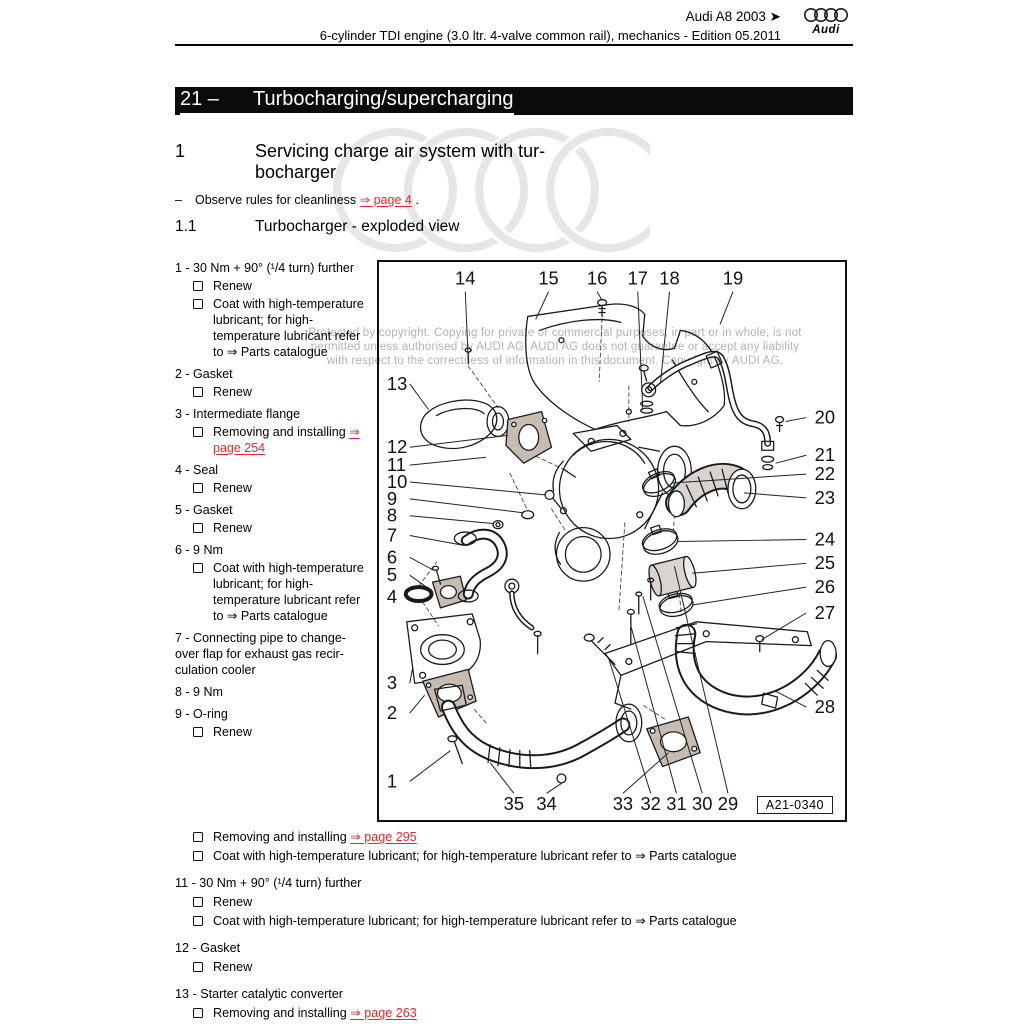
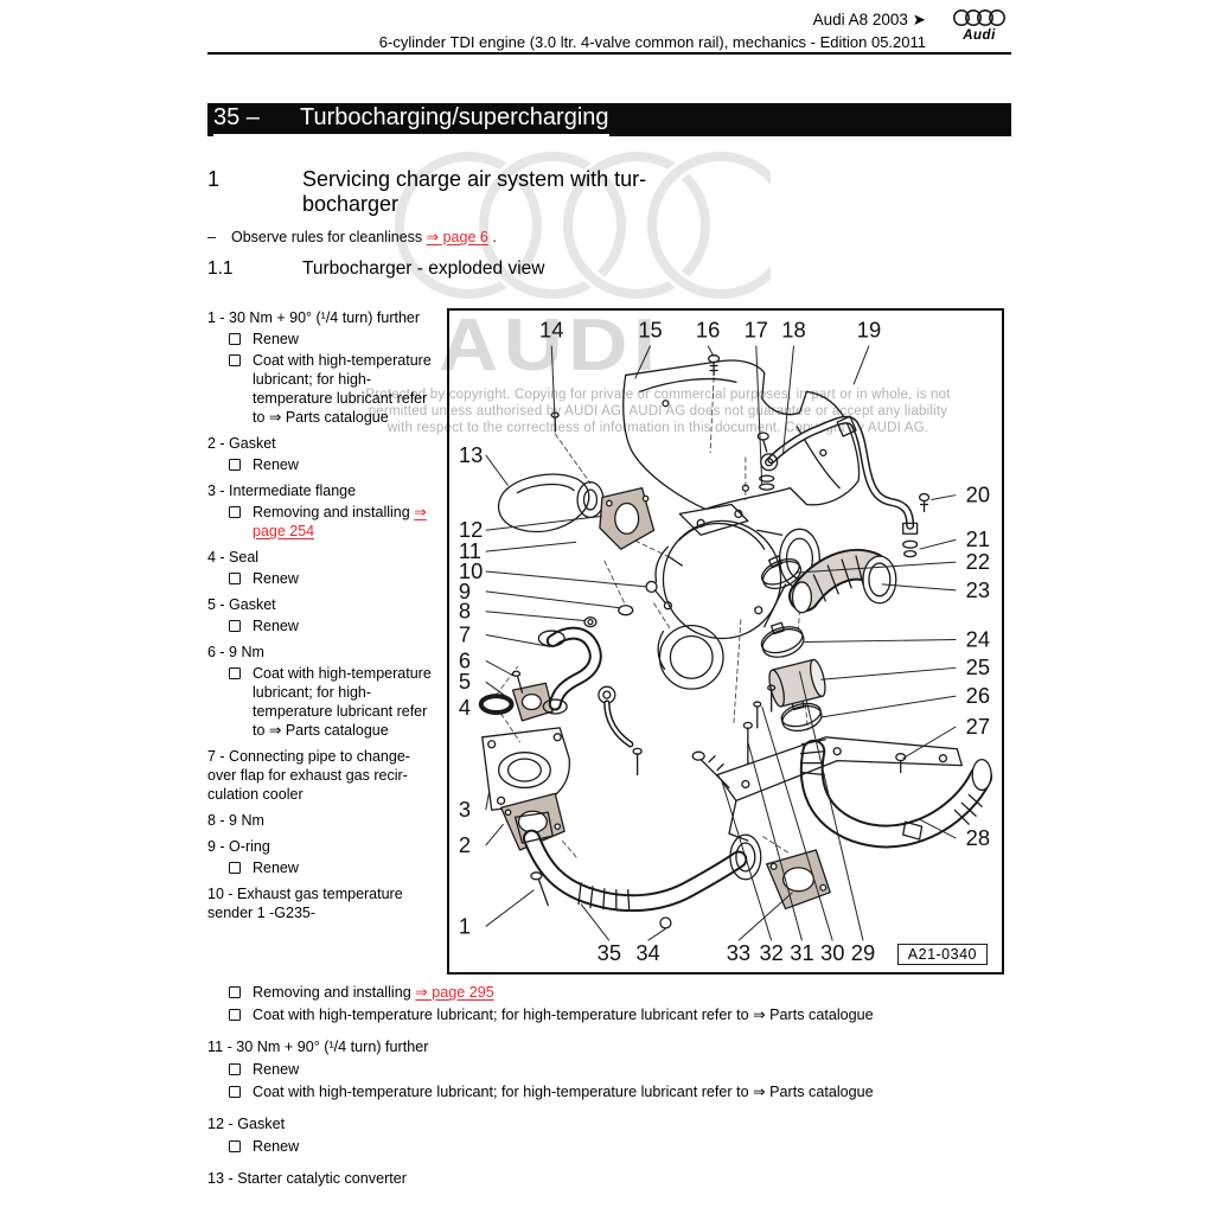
+ AUDI
  Protected by copyright. Copying for privae or commercal purpses, in part or in whole, is not
  permitted unless authorised by AUDI AG AUDI AG does not guarante or accept any liability
  with respect to the correctness of infomation in this document. Copht AUDI AG.
  Audi A8 2003 ➤
  6-cylinder TDI engine (3.0 ltr. 4-valve common rail), mechanics - Edition 05.2011
  Audi
- 21 –
+ 35 –
  Turbocharging/supercharging
  1
  Servicing charge air system with tur­bocharger
  –
- Observe rules for cleanliness ⇒ page 4 .
+ Observe rules for cleanliness ⇒ page 6 .
  1.1
  Turbocharger - exploded view
  1 - 30 Nm + 90° (¹/4 turn) fur­ther
  Renew
  Coat with high-tempera­ture lubricant; for high-temperature lubricant refer to ⇒ Parts cata­logue
  2 - Gasket
  Renew
  3 - Intermediate flange
  Removing and installing ⇒ page 254
  4 - Seal
  Renew
  5 - Gasket
  Renew
  6 - 9 Nm
  Coat with high-tempera­ture lubricant; for high-temperature lubricant refer to ⇒ Parts cata­logue
  7 - Connecting pipe to change-over flap for exhaust gas recir­culation cooler
  8 - 9 Nm
  9 - O-ring
  Renew
+ 10 - Exhaust gas temperature sender 1 -G235-
  14
  15
  16
  17
  18
  19
  20
  21
  22
  23
  24
  25
  26
  27
  28
  13
  12
  11
  10
  9
  8
  7
  6
  5
  4
  3
  2
  1
  35
  34
  33
  32
  31
  30
  29
  A21-0340
  Removing and installing ⇒ page 295
  Coat with high-temperature lubricant; for high-temperature lubricant refer to ⇒ Parts catalogue
  11 - 30 Nm + 90° (¹/4 turn) further
  Renew
  Coat with high-temperature lubricant; for high-temperature lubricant refer to ⇒ Parts catalogue
  12 - Gasket
  Renew
  13 - Starter catalytic converter
- Removing and installing ⇒ page 263
